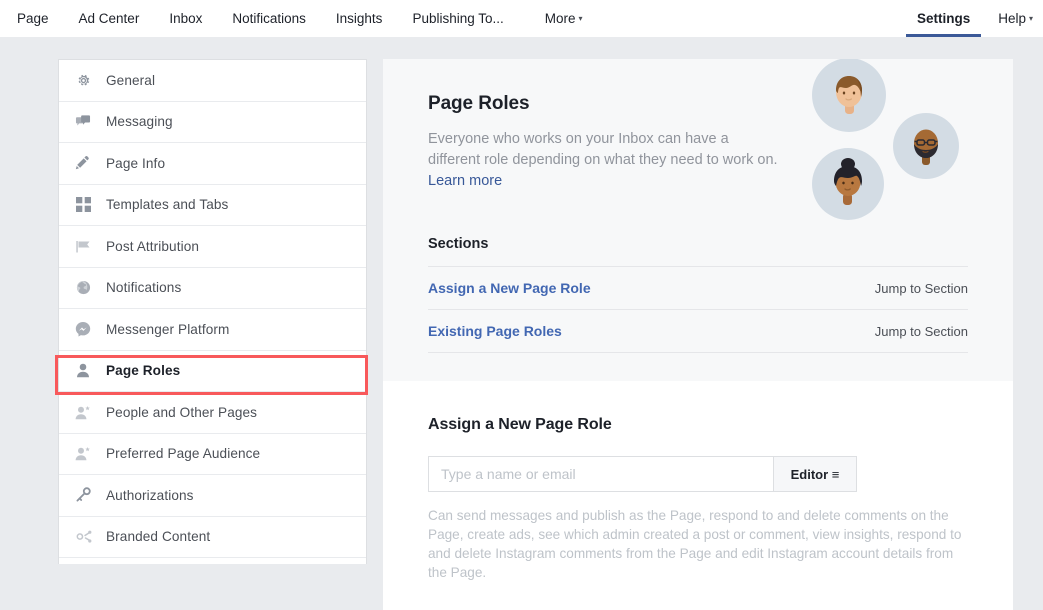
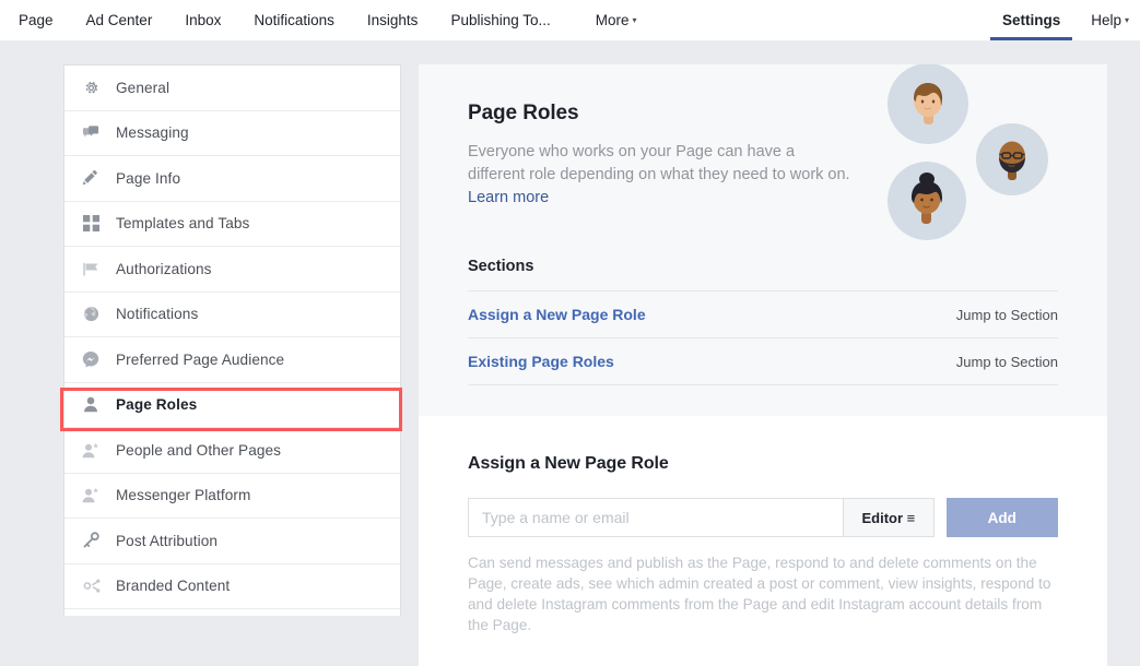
  Page
  Ad Center
  Inbox
  Notifications
  Insights
  Publishing To...
  More ▾
  Settings
  Help ▾
  General
  Messaging
  Page Info
  Templates and Tabs
- Post Attribution
+ Authorizations
  Notifications
- Messenger Platform
+ Preferred Page Audience
  Page Roles
  People and Other Pages
- Preferred Page Audience
+ Messenger Platform
- Authorizations
+ Post Attribution
  Branded Content
  Page Roles
- Everyone who works on your Inbox can have a different role depending on what they need to work on. Learn more
+ Everyone who works on your Page can have a different role depending on what they need to work on. Learn more
  Sections
  Assign a New Page Role
  Jump to Section
  Existing Page Roles
  Jump to Section
  Assign a New Page Role
  Type a name or email
  Editor ≡
+ Add
  Can send messages and publish as the Page, respond to and delete comments on the Page, create ads, see which admin created a post or comment, view insights, respond to and delete Instagram comments from the Page and edit Instagram account details from the Page.
